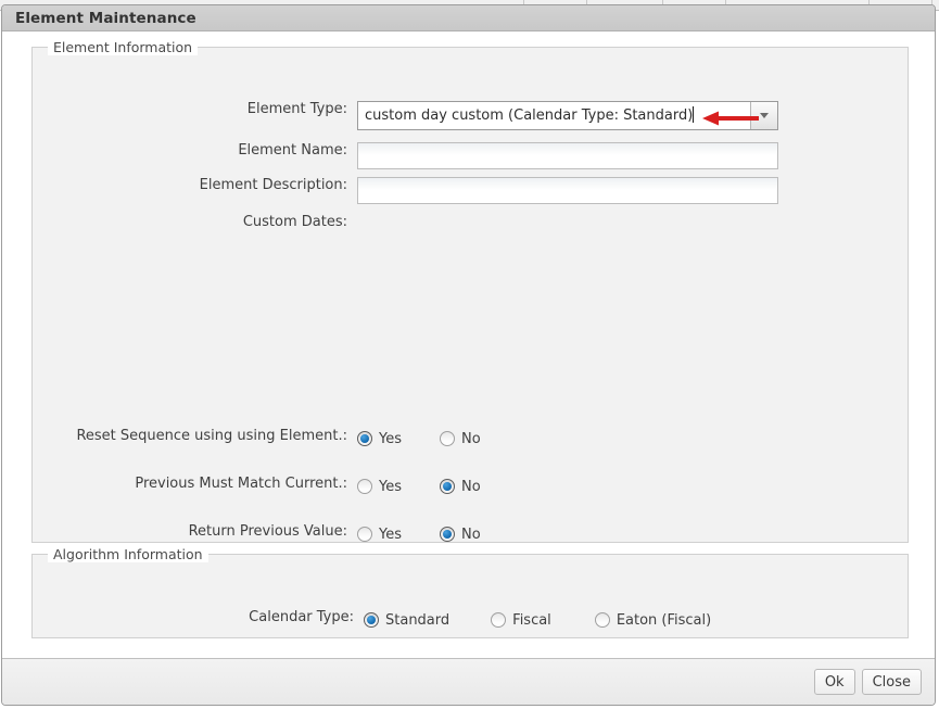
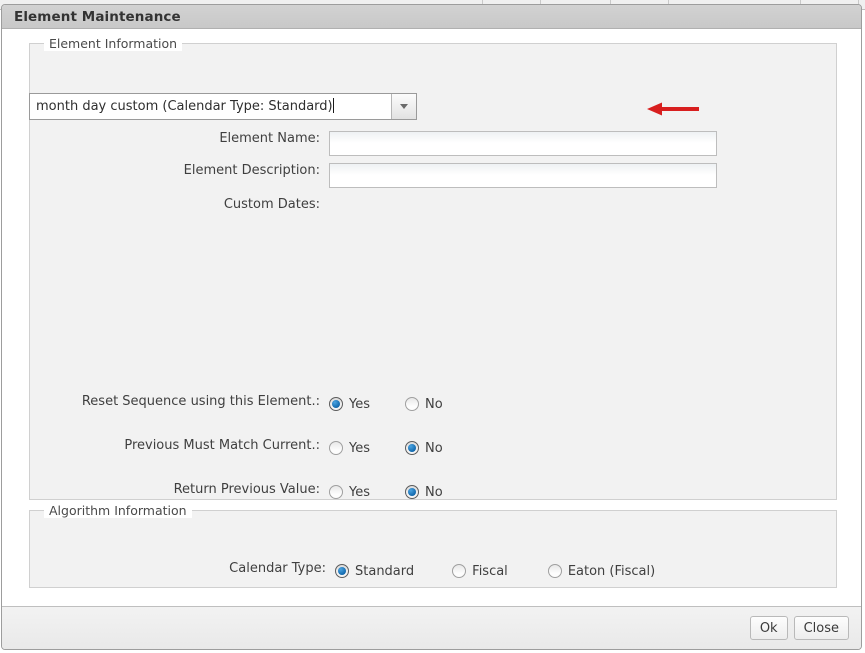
  Element Maintenance
  Element Information
- Element Type:
- custom day custom (Calendar Type: Standard)
+ month day custom (Calendar Type: Standard)
  Element Name:
  Element Description:
  Custom Dates:
- Reset Sequence using using Element.:
+ Reset Sequence using this Element.:
  Yes
  No
  Previous Must Match Current.:
  Yes
  No
  Return Previous Value:
  Yes
  No
  Algorithm Information
  Calendar Type:
  Standard
  Fiscal
  Eaton (Fiscal)
  Ok
  Close
